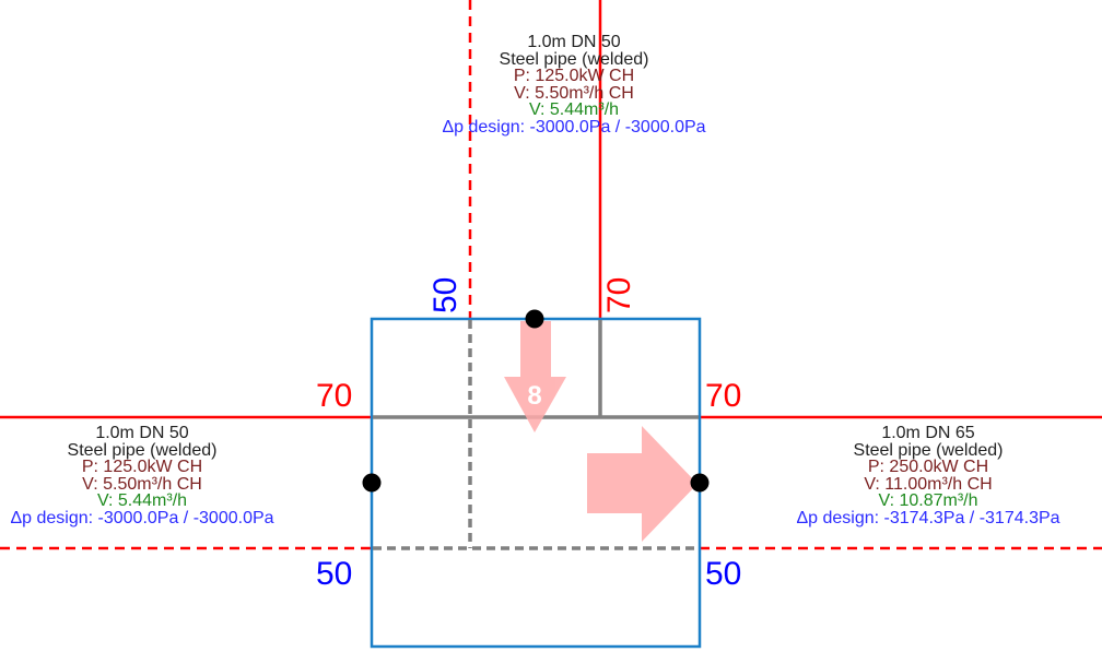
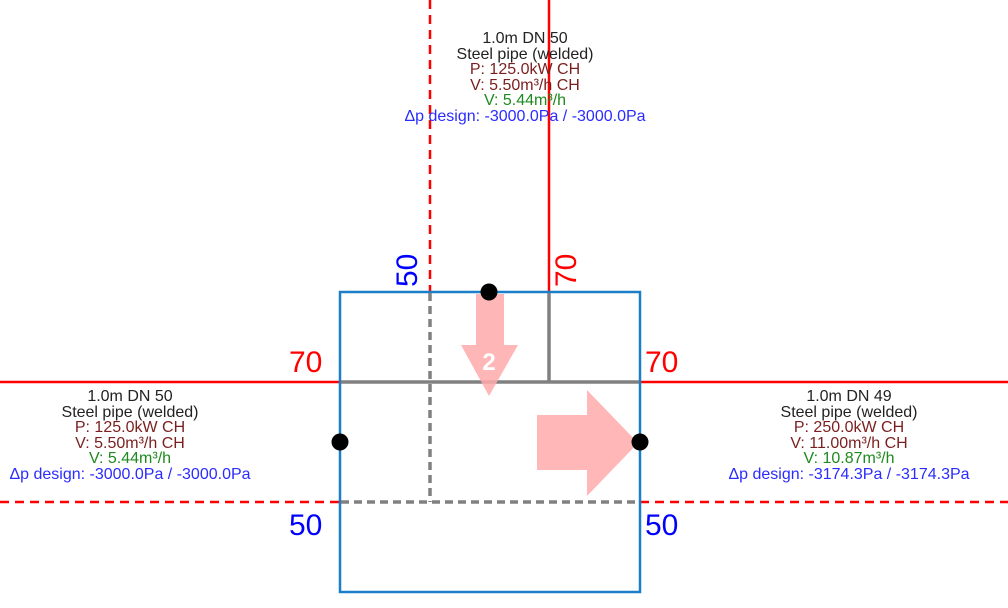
- 8
+ 2
  70
  70
  50
  50
  1.0m DN 50
  Steel pipe (welded)
  P: 125.0kW CH
  V: 5.50m³/h CH
  V: 5.44m³/h
  Δp design: -3000.0Pa / -3000.0Pa
  1.0m DN 50
  Steel pipe (welded)
  P: 125.0kW CH
  V: 5.50m³/h CH
  V: 5.44m³/h
  Δp design: -3000.0Pa / -3000.0Pa
- 1.0m DN 65
+ 1.0m DN 49
  Steel pipe (welded)
  P: 250.0kW CH
  V: 11.00m³/h CH
  V: 10.87m³/h
  Δp design: -3174.3Pa / -3174.3Pa
